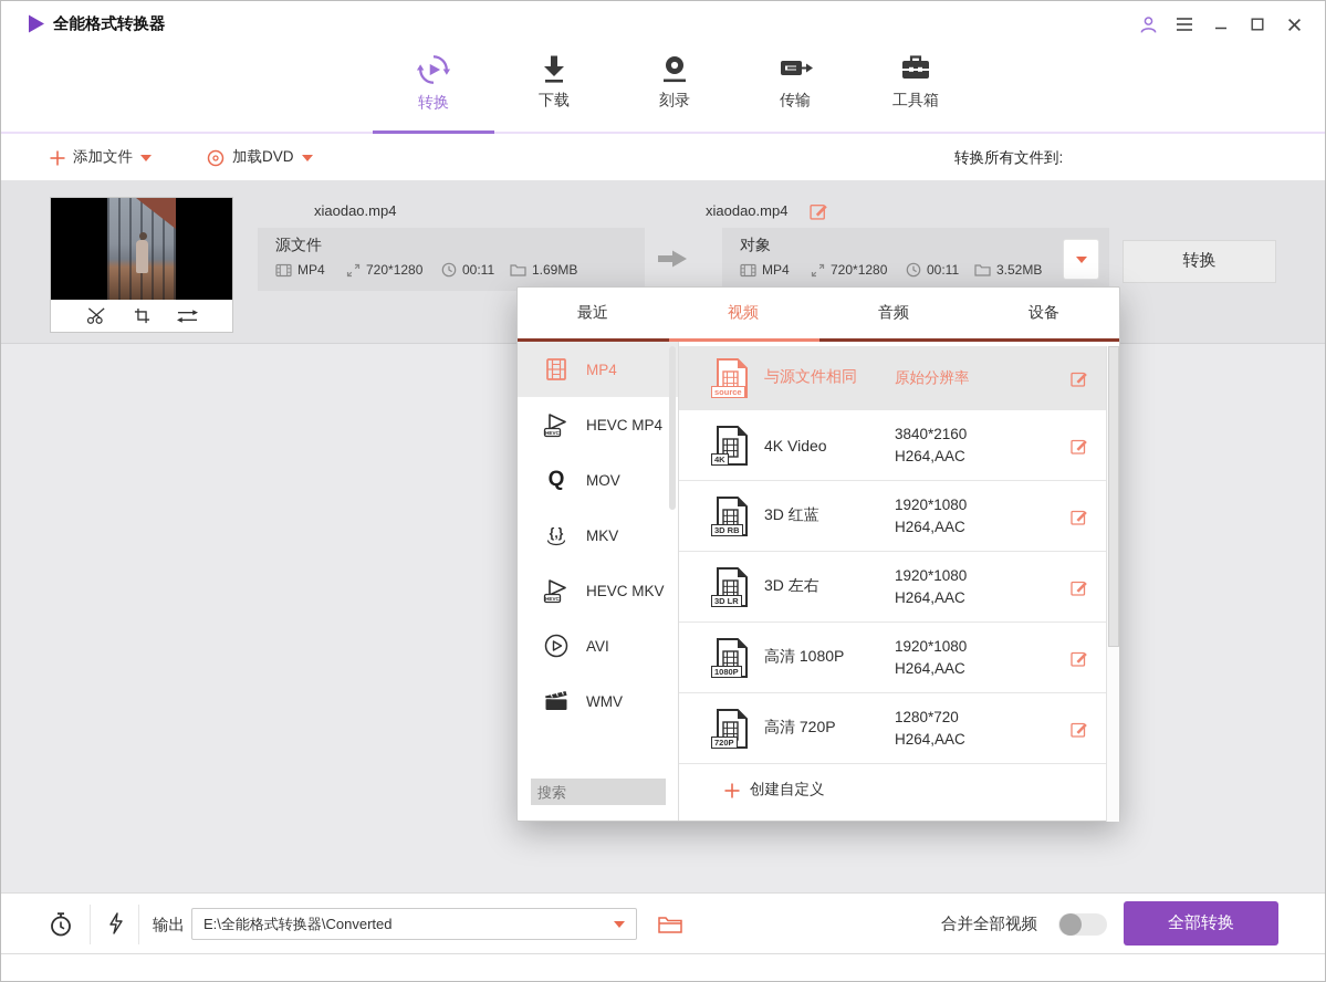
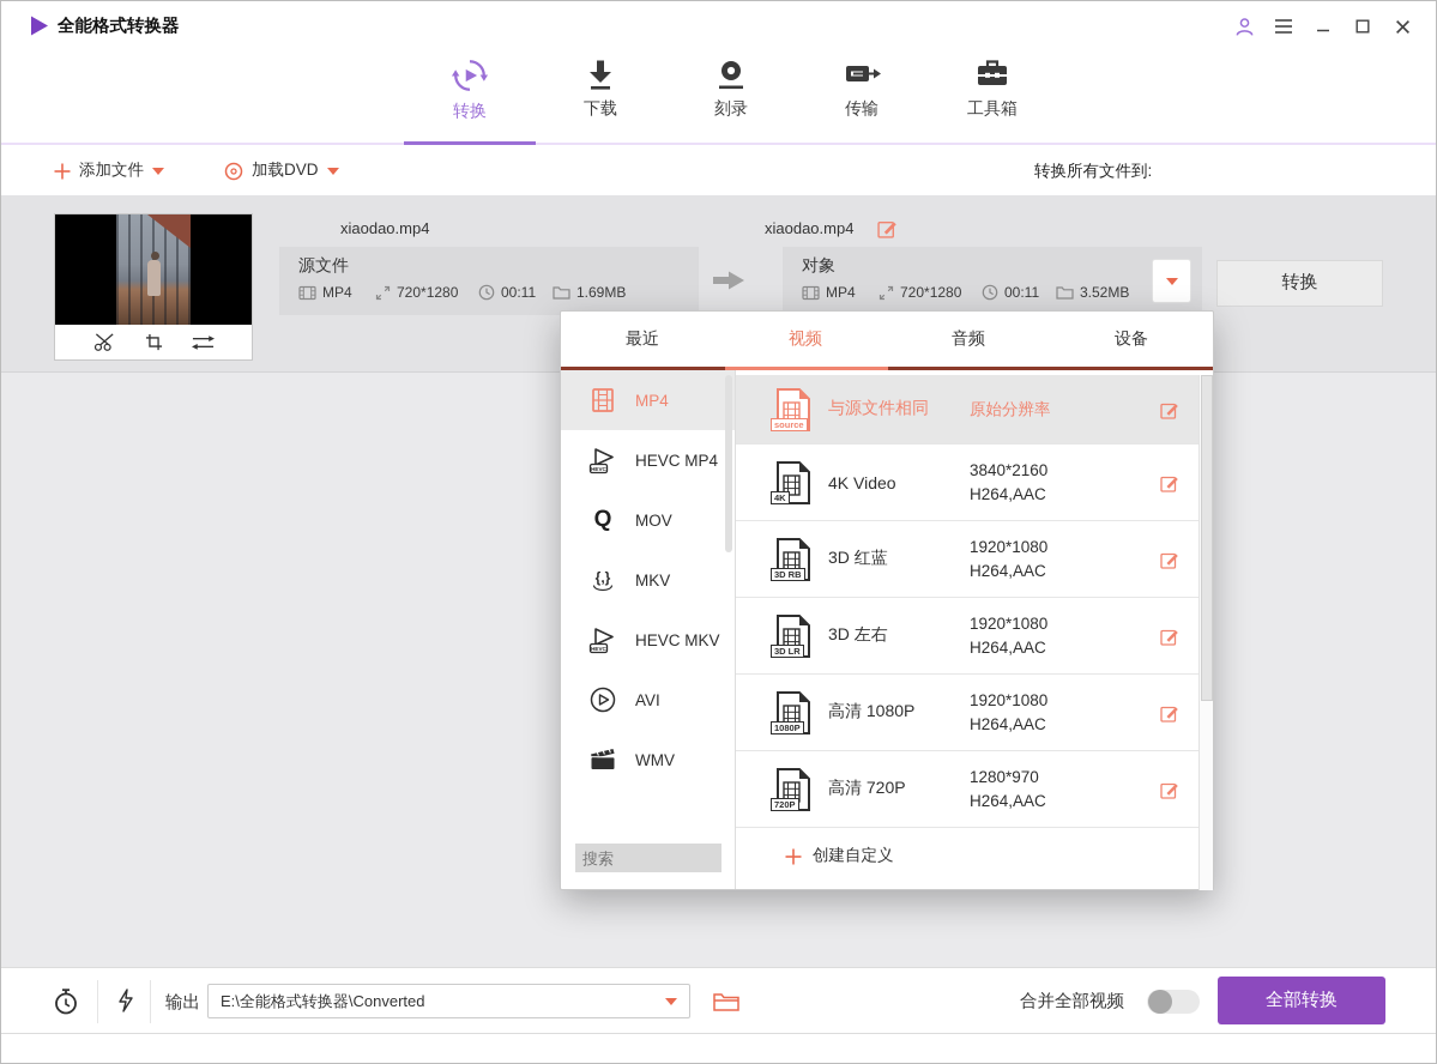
  全能格式转换器
  转换
  下载
  刻录
  传输
  工具箱
  添加文件
  加载DVD
  转换所有文件到:
  xiaodao.mp4
  源文件
  MP4
  720*1280
  00:11
  1.69MB
  xiaodao.mp4
  对象
  MP4
  720*1280
  00:11
  3.52MB
  转换
  最近
  视频
  音频
  设备
  MP4
  HEVC MP4
  Q
  MOV
  {,}
  MKV
  HEVC MKV
  AVI
  WMV
  搜索
  source
  与源文件相同
  原始分辨率
  4K
  4K Video
  3840*2160
  H264,AAC
  3D RB
  3D 红蓝
  1920*1080
  H264,AAC
  3D LR
  3D 左右
  1920*1080
  H264,AAC
  1080P
  高清 1080P
  1920*1080
  H264,AAC
  720P
  高清 720P
- 1280*720
+ 1280*970
  H264,AAC
  创建自定义
  输出
  E:\全能格式转换器\Converted
  合并全部视频
  全部转换
